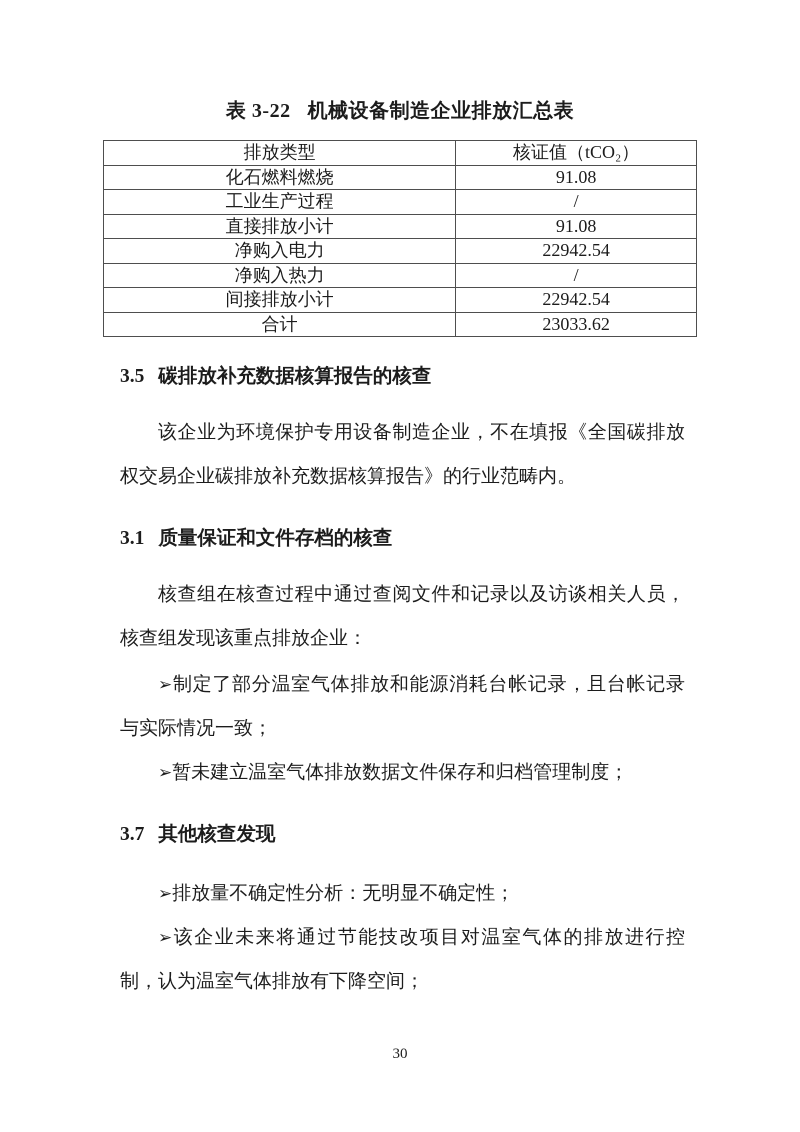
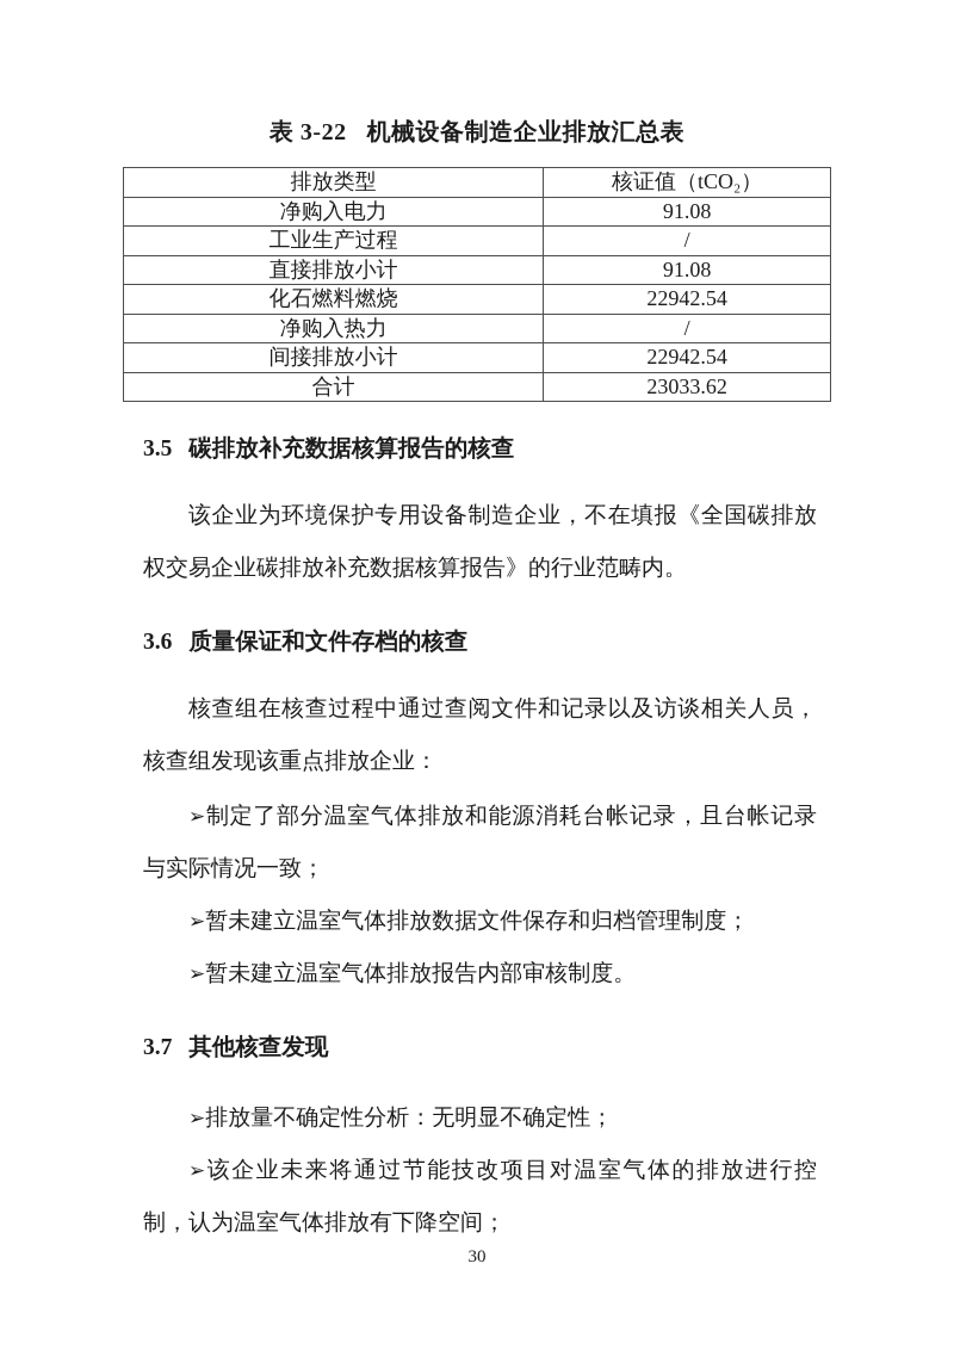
  表 3-22 机械设备制造企业排放汇总表
  排放类型	核证值（tCO₂）
- 化石燃料燃烧	91.08
+ 净购入电力	91.08
  工业生产过程	/
  直接排放小计	91.08
- 净购入电力	22942.54
+ 化石燃料燃烧	22942.54
  净购入热力	/
  间接排放小计	22942.54
  合计	23033.62
  3.5 碳排放补充数据核算报告的核查
  该企业为环境保护专用设备制造企业，不在填报《全国碳排放权交易企业碳排放补充数据核算报告》的行业范畴内。
- 3.1 质量保证和文件存档的核查
+ 3.6 质量保证和文件存档的核查
  核查组在核查过程中通过查阅文件和记录以及访谈相关人员，核查组发现该重点排放企业：
  ➢制定了部分温室气体排放和能源消耗台帐记录，且台帐记录与实际情况一致；
  ➢暂未建立温室气体排放数据文件保存和归档管理制度；
+ ➢暂未建立温室气体排放报告内部审核制度。
  3.7 其他核查发现
  ➢排放量不确定性分析：无明显不确定性；
  ➢该企业未来将通过节能技改项目对温室气体的排放进行控制，认为温室气体排放有下降空间；
  30
